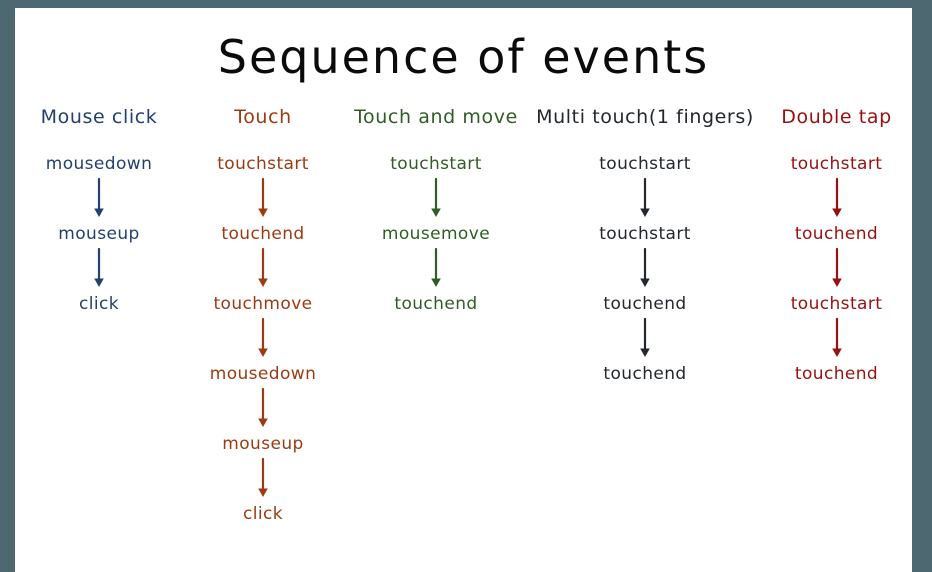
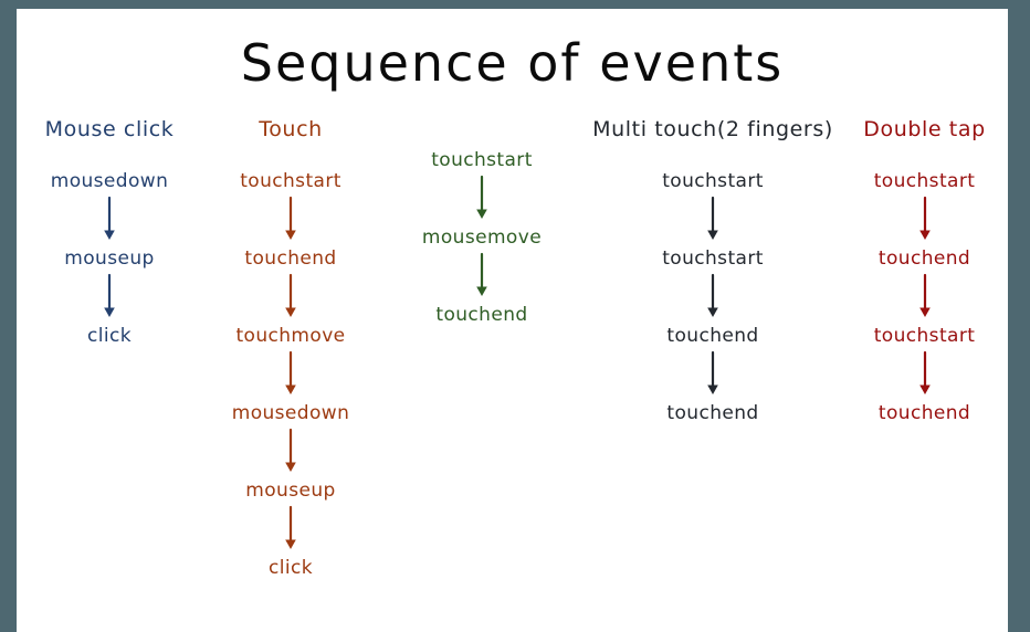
  Sequence of events
  Mouse click
  mousedown
  mouseup
  click
  Touch
  touchstart
  touchend
  touchmove
  mousedown
  mouseup
  click
- Touch and move
  touchstart
  mousemove
  touchend
- Multi touch(1 fingers)
+ Multi touch(2 fingers)
  touchstart
  touchstart
  touchend
  touchend
  Double tap
  touchstart
  touchend
  touchstart
  touchend
